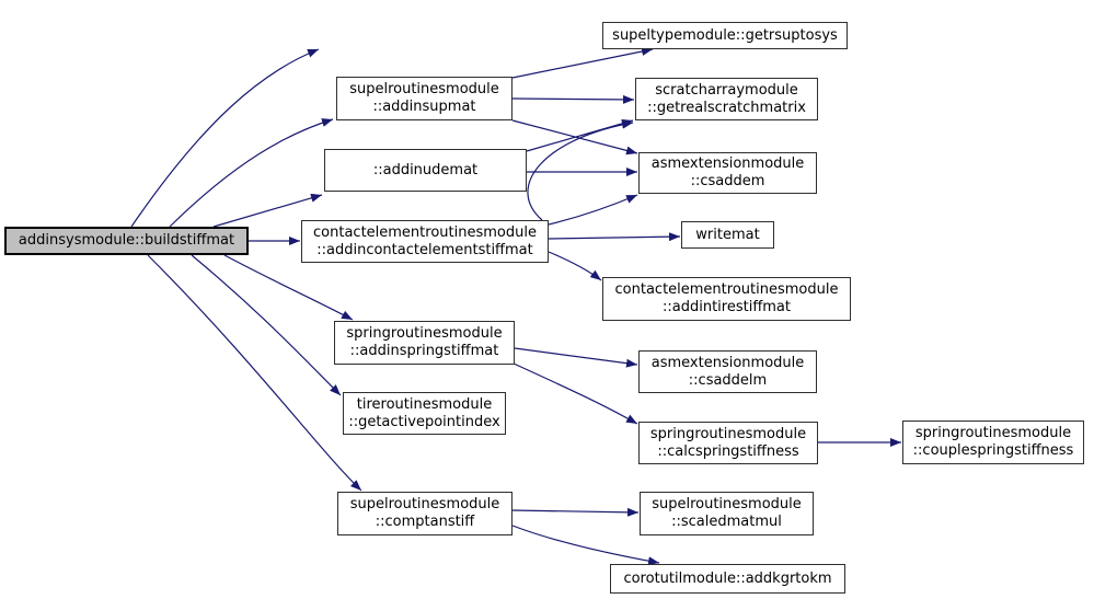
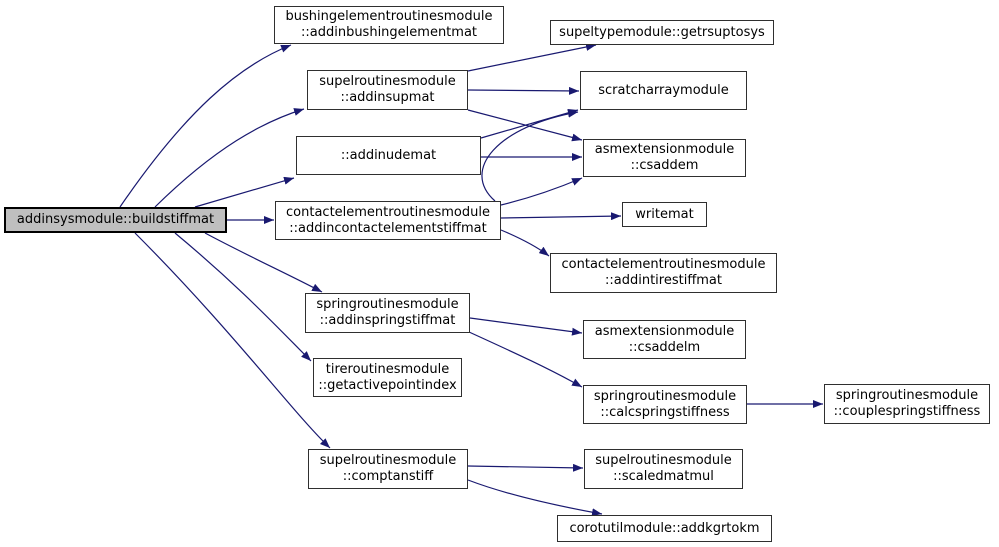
  addinsysmodule::buildstiffmat
+ bushingelementroutinesmodule
+ ::addinbushingelementmat
  supelroutinesmodule
  ::addinsupmat
  ::addinudemat
  contactelementroutinesmodule
  ::addincontactelementstiffmat
  springroutinesmodule
  ::addinspringstiffmat
  tireroutinesmodule
  ::getactivepointindex
  supelroutinesmodule
  ::comptanstiff
  supeltypemodule::getrsuptosys
  scratcharraymodule
- ::getrealscratchmatrix
  asmextensionmodule
  ::csaddem
  writemat
  contactelementroutinesmodule
  ::addintirestiffmat
  asmextensionmodule
  ::csaddelm
  springroutinesmodule
  ::calcspringstiffness
  supelroutinesmodule
  ::scaledmatmul
  corotutilmodule::addkgrtokm
  springroutinesmodule
  ::couplespringstiffness
